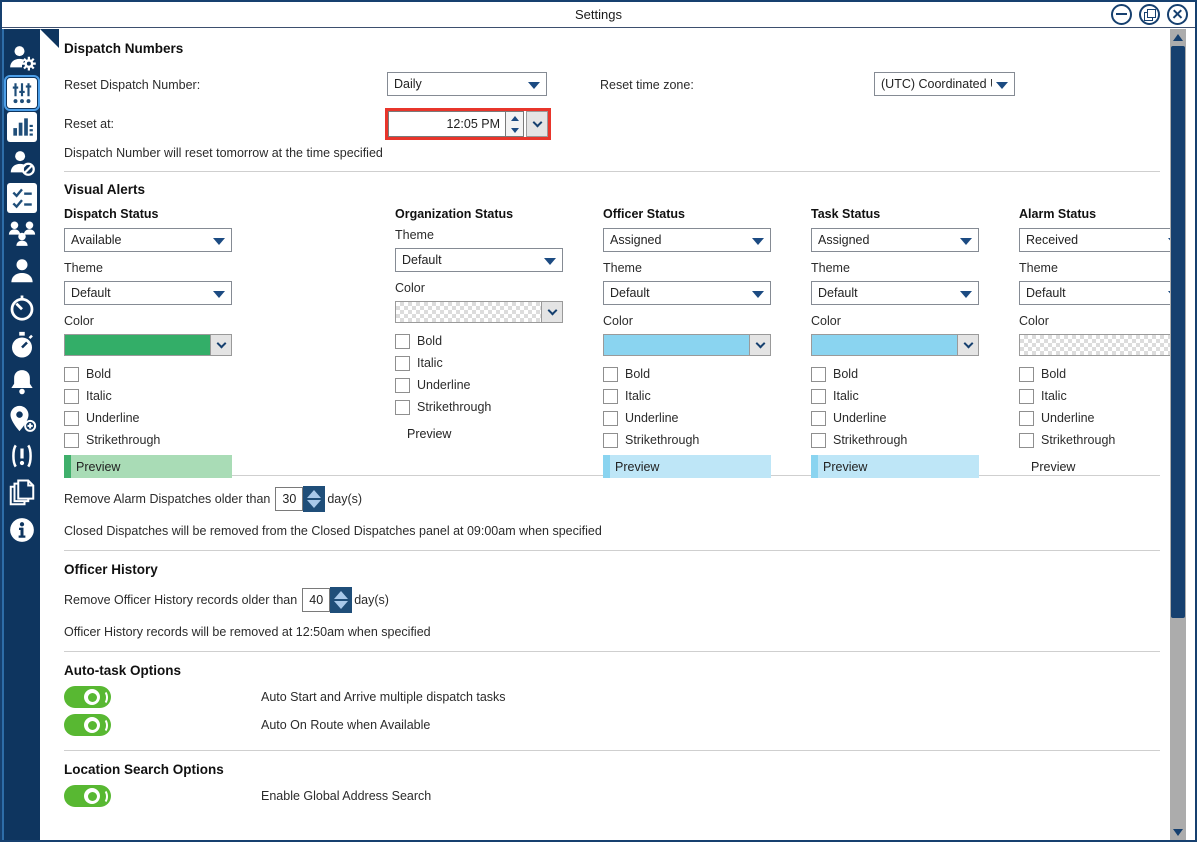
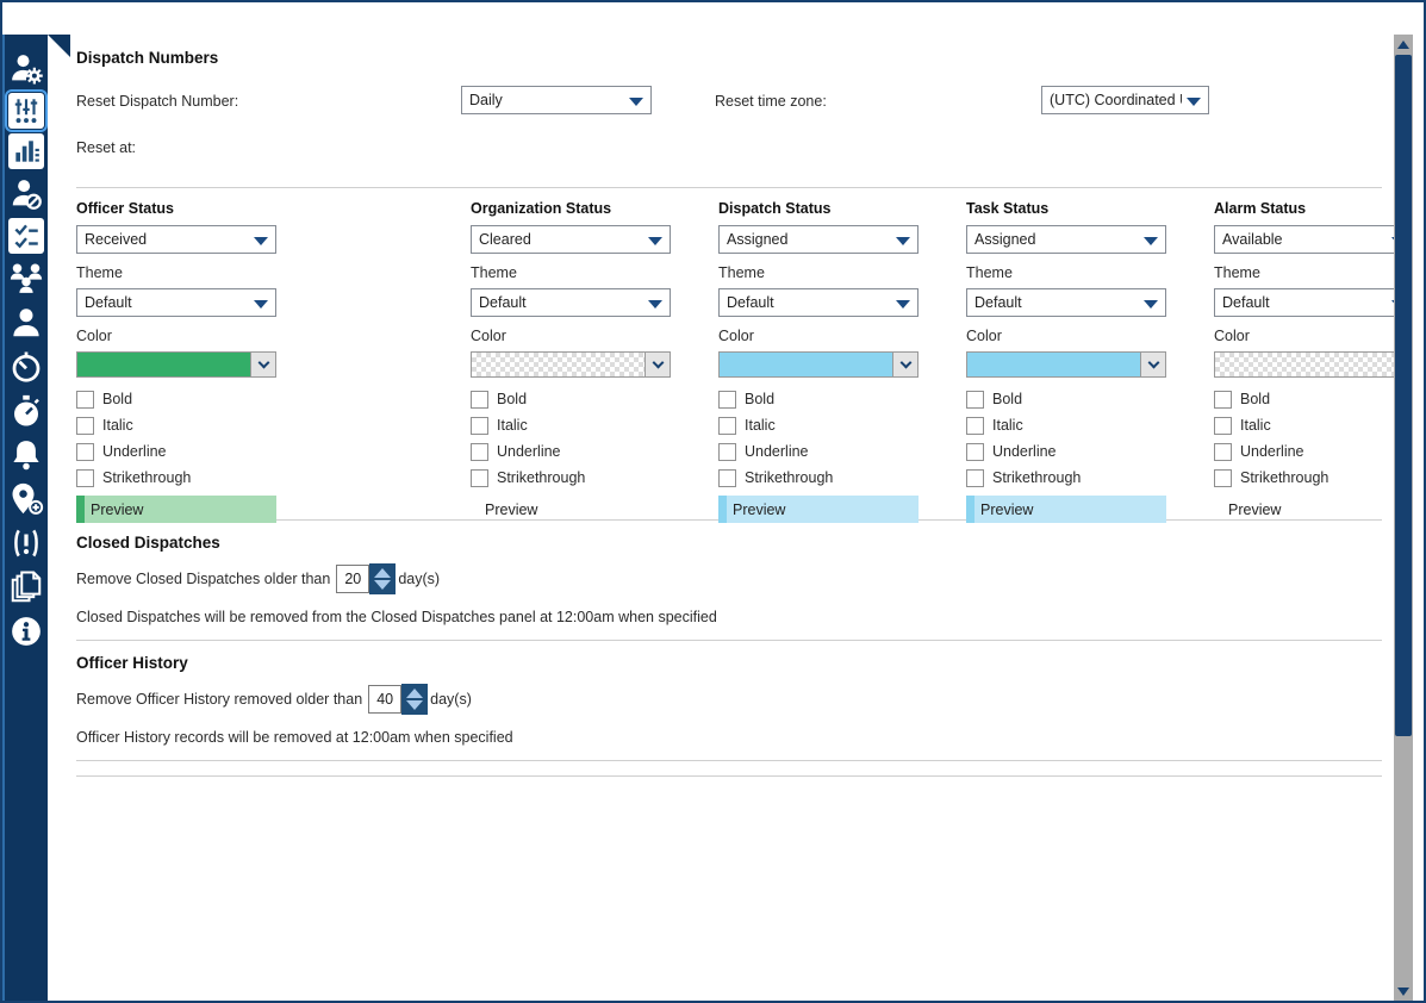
- Settings
  Dispatch Numbers
  Reset Dispatch Number:
  Daily
  Reset time zone:
  Reset at:
- 12:05 PM
- Dispatch Number will reset tomorrow at the time specified
- Visual Alerts
- Dispatch Status
+ Officer Status
- Available
+ Received
  Theme
  Default
  Color
  Bold
  Italic
  Underline
  Strikethrough
  Preview
  Organization Status
+ Cleared
  Theme
  Default
  Color
  Bold
  Italic
  Underline
  Strikethrough
  Preview
- Officer Status
+ Dispatch Status
  Assigned
  Theme
  Default
  Color
  Bold
  Italic
  Underline
  Strikethrough
  Preview
  Task Status
  Assigned
  Theme
  Default
  Color
  Bold
  Italic
  Underline
  Strikethrough
  Preview
  Alarm Status
- Received
+ Available
  Theme
  Default
  Color
  Bold
  Italic
  Underline
  Strikethrough
  Preview
+ Closed Dispatches
- Remove Alarm Dispatches older than
+ Remove Closed Dispatches older than
- 30
+ 20
  day(s)
- Closed Dispatches will be removed from the Closed Dispatches panel at 09:00am when specified
+ Closed Dispatches will be removed from the Closed Dispatches panel at 12:00am when specified
  Officer History
- Remove Officer History records older than
+ Remove Officer History removed older than
  40
  day(s)
- Officer History records will be removed at 12:50am when specified
+ Officer History records will be removed at 12:00am when specified
- Auto-task Options
- Auto Start and Arrive multiple dispatch tasks
- Auto On Route when Available
- Location Search Options
- Enable Global Address Search
